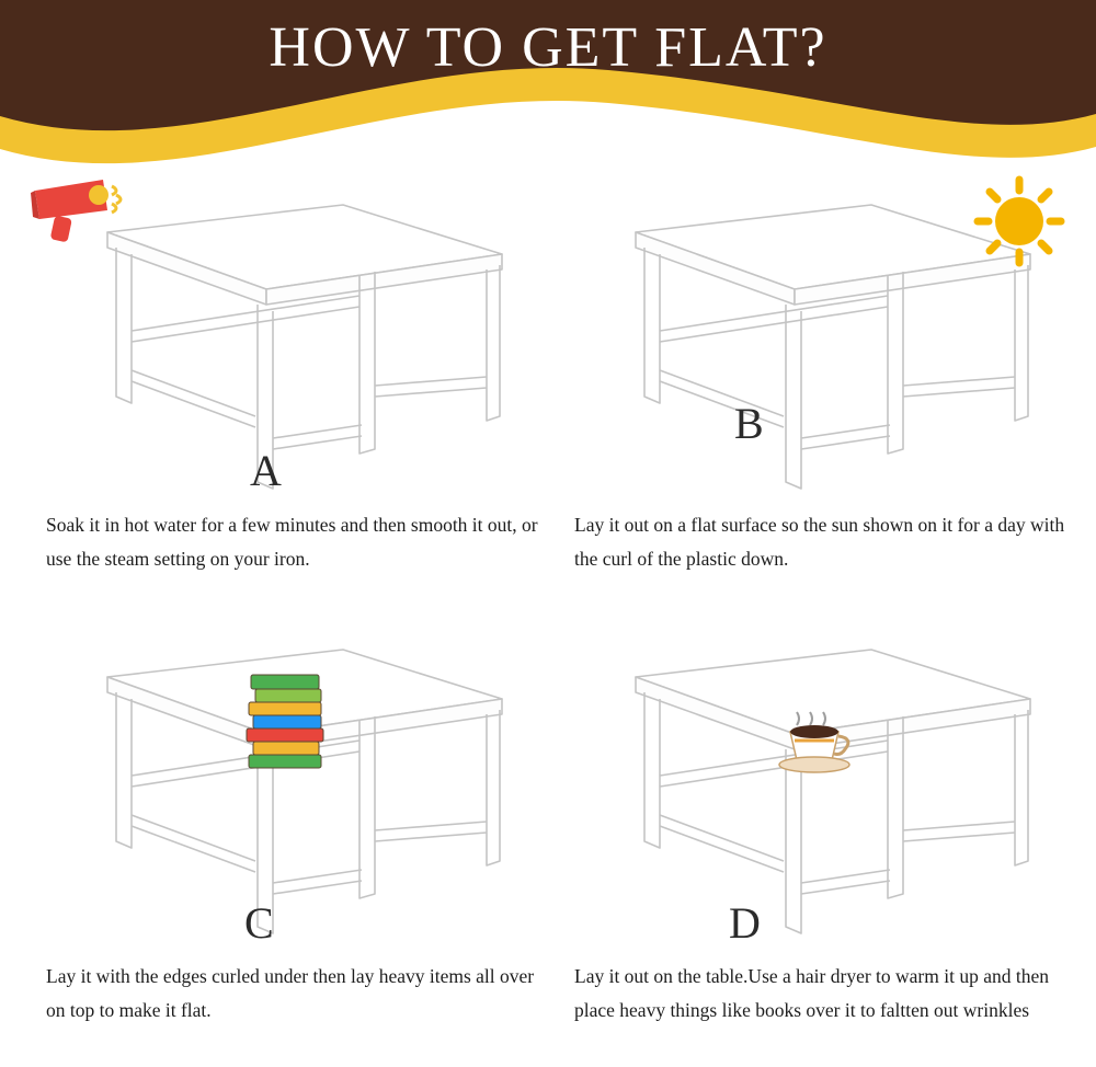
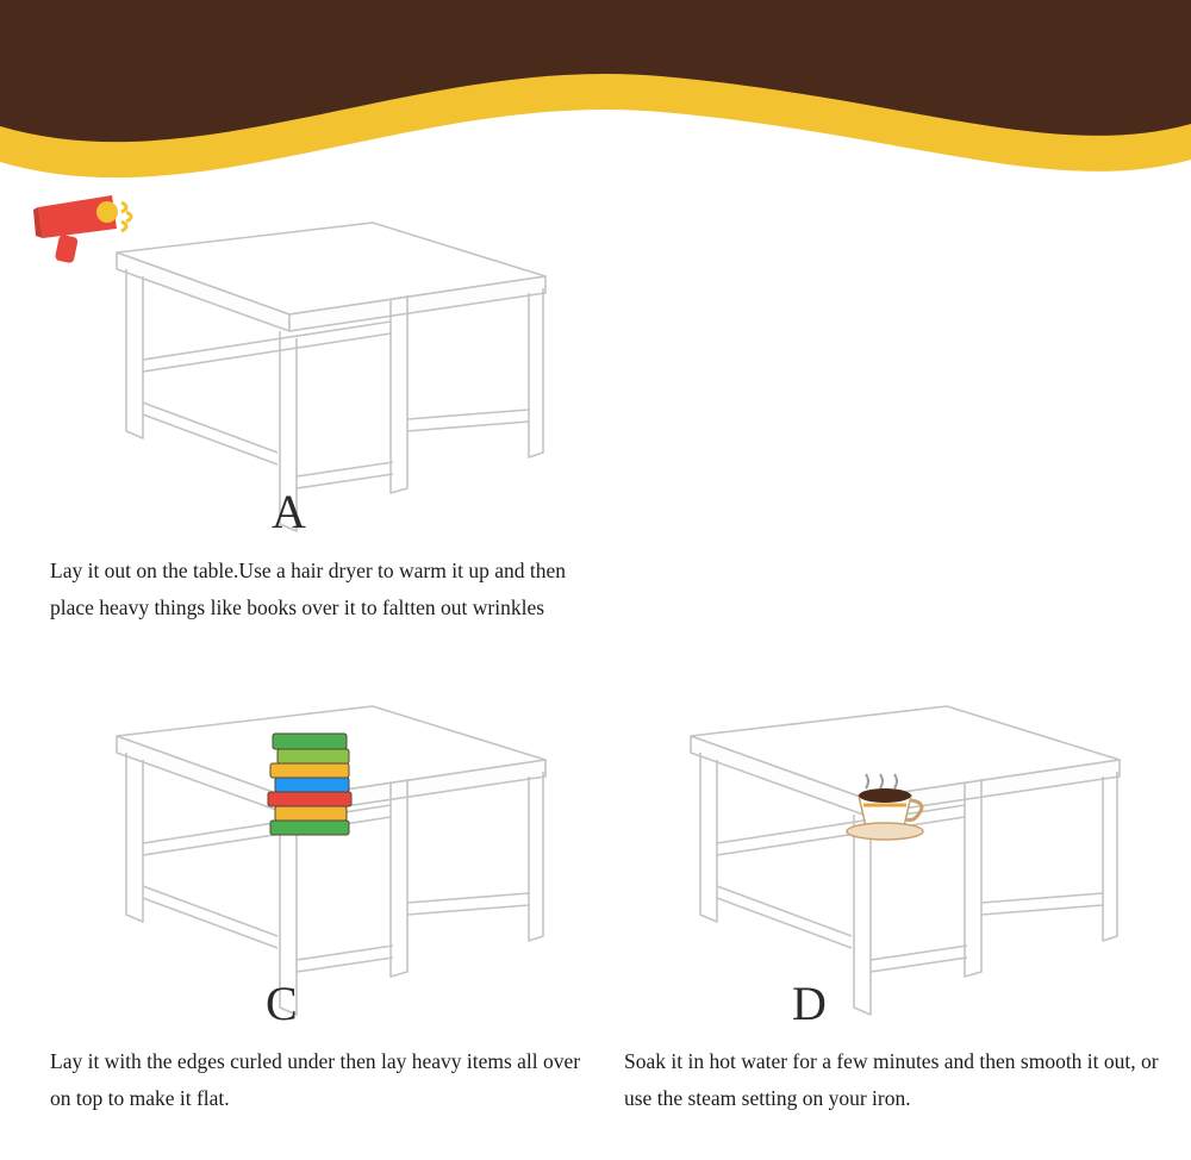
- HOW TO GET FLAT?
  A
- Soak it in hot water for a few minutes and then smooth it out, or use the steam setting on your iron.
+ Lay it out on the table.Use a hair dryer to warm it up and then place heavy things like books over it to faltten out wrinkles
- B
- Lay it out on a flat surface so the sun shown on it for a day with the curl of the plastic down.
  C
  Lay it with the edges curled under then lay heavy items all over on top to make it flat.
  D
- Lay it out on the table.Use a hair dryer to warm it up and then place heavy things like books over it to faltten out wrinkles
+ Soak it in hot water for a few minutes and then smooth it out, or use the steam setting on your iron.
